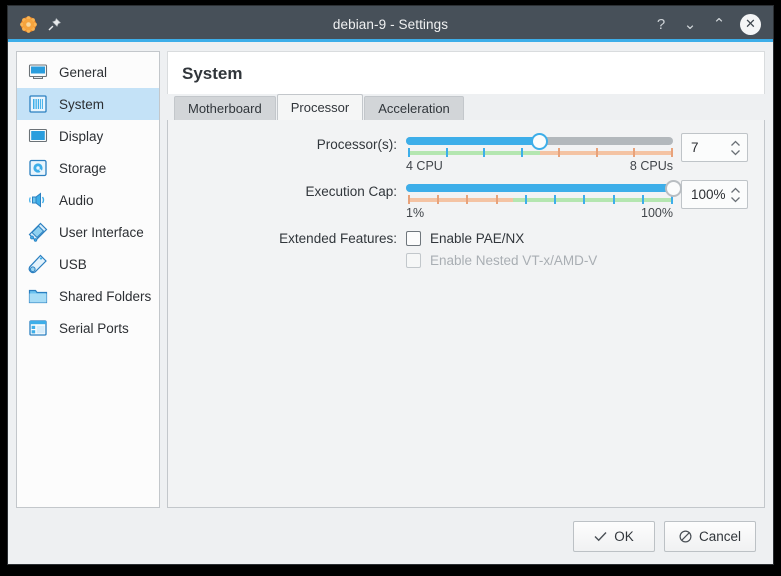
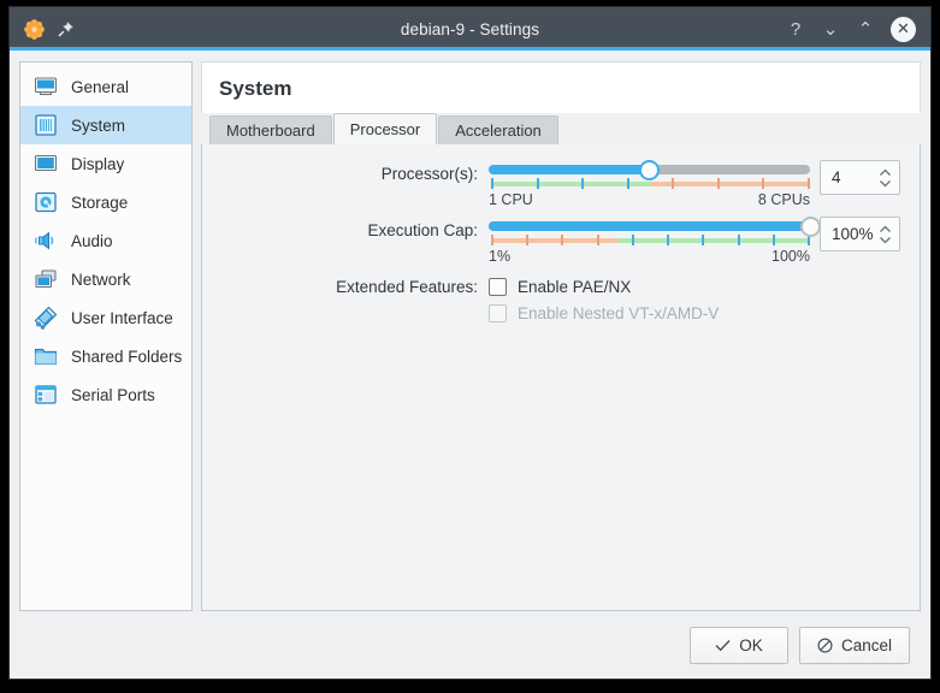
  debian-9 - Settings
  ?
  ⌄
  ⌃
  ✕
  General
  System
  Display
  Storage
  Audio
+ Network
  User Interface
- USB
  Shared Folders
  Serial Ports
  System
  Motherboard
  Processor
  Acceleration
  Processor(s):
- 4 CPU
+ 1 CPU
  8 CPUs
- 7
+ 4
  Execution Cap:
  1%
  100%
  100%
  Extended Features:
  Enable PAE/NX
  Enable Nested VT-x/AMD-V
  OK
  Cancel
